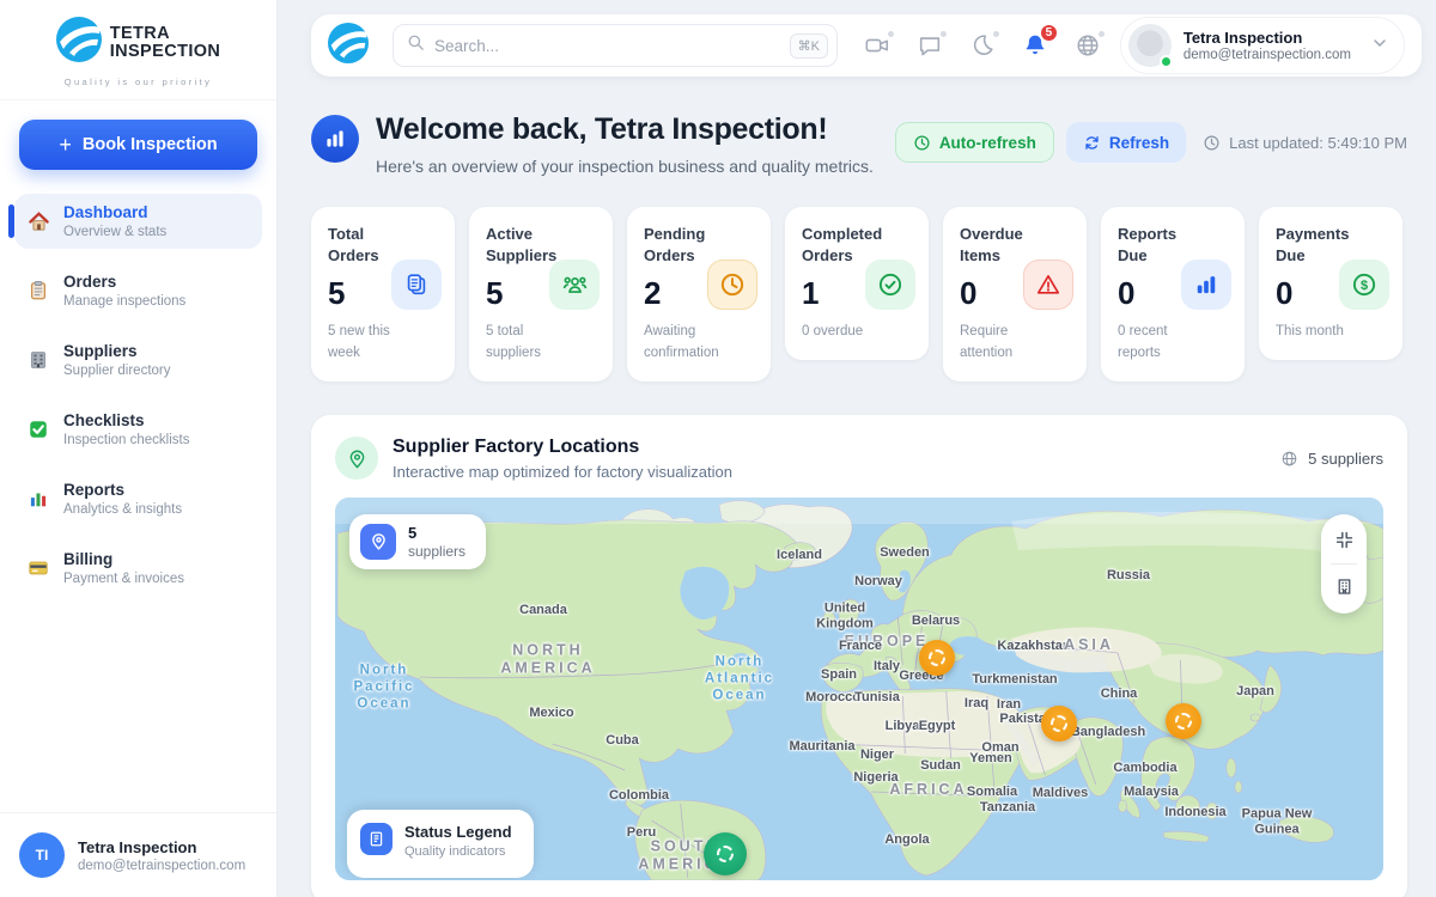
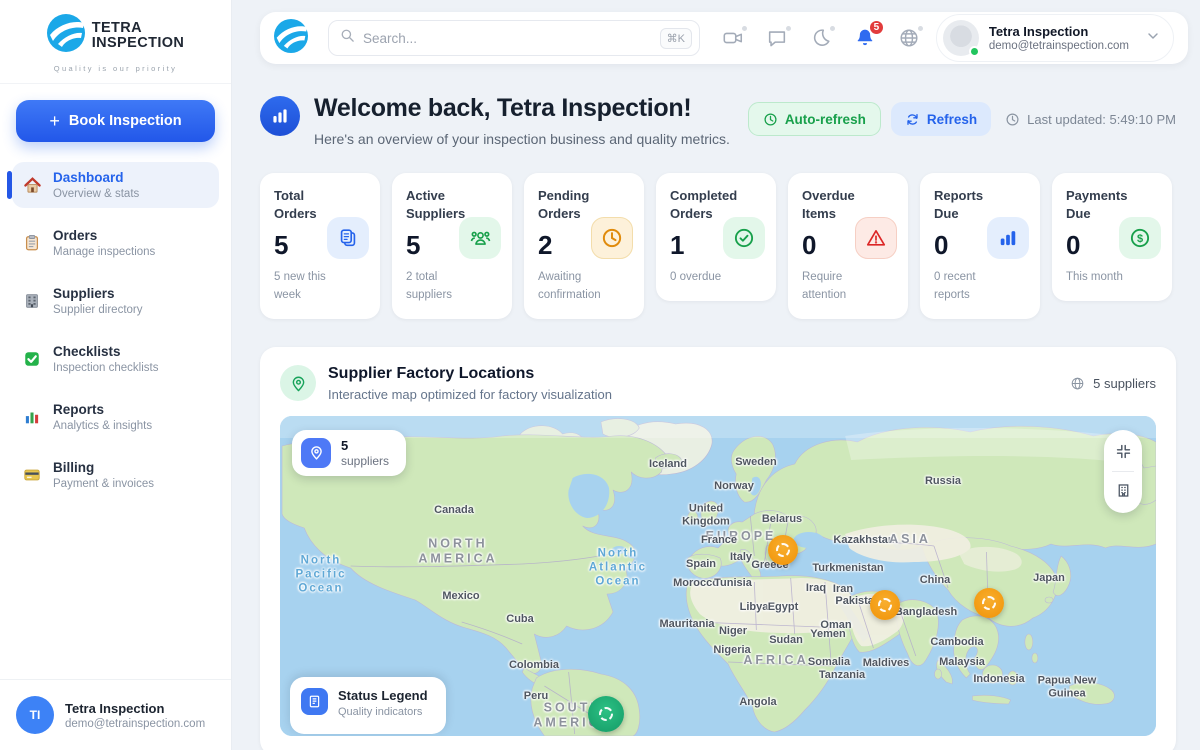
  TETRA
  INSPECTION
  Quality is our priority
  +
  Book Inspection
  Dashboard
  Overview & stats
  Orders
  Manage inspections
  Suppliers
  Supplier directory
  Checklists
  Inspection checklists
  Reports
  Analytics & insights
  Billing
  Payment & invoices
  TI
  Tetra Inspection
  demo@tetrainspection.com
  Search...
  ⌘K
  5
  Tetra Inspection
  demo@tetrainspection.com
  Welcome back, Tetra Inspection!
  Here's an overview of your inspection business and quality metrics.
  Auto-refresh
  Refresh
  Last updated: 5:49:10 PM
  Total Orders
  5
  5 new this week
  Active Suppliers
  5
- 5 total suppliers
+ 2 total suppliers
  Pending Orders
  2
  Awaiting confirmation
  Completed Orders
  1
  0 overdue
  Overdue Items
  0
  Require attention
  Reports Due
  0
  0 recent reports
  Payments Due
  0
  This month
  $
  Supplier Factory Locations
  Interactive map optimized for factory visualization
  5 suppliers
  Iceland
  Sweden
  Norway
  Russia
  United Kingdom
  Belarus
  EUROPE
  Canada
  NORTH AMERICA
  France
  Kazakhstan
  ASIA
  Italy
  Greece
  Turkmenistan
  Spain
  North Atlantic Ocean
  North Pacific Ocean
  Morocco
  Tunisia
  Iraq
  Iran
  China
  Japan
  Mexico
  Cuba
  Libya
  Egypt
  Pakist
  Oman
  Yemen
  Bangladesh
  Mauritania
  Niger
  Sudan
  Nigeria
  AFRICA
  Somalia
  Cambodia
  Malaysia
  Maldives
  Colombia
  Tanzania
  Indonesia
  Papua New Guinea
  Peru
  Angola
  SOUT AMERI
  5
  suppliers
  Status Legend
  Quality indicators
